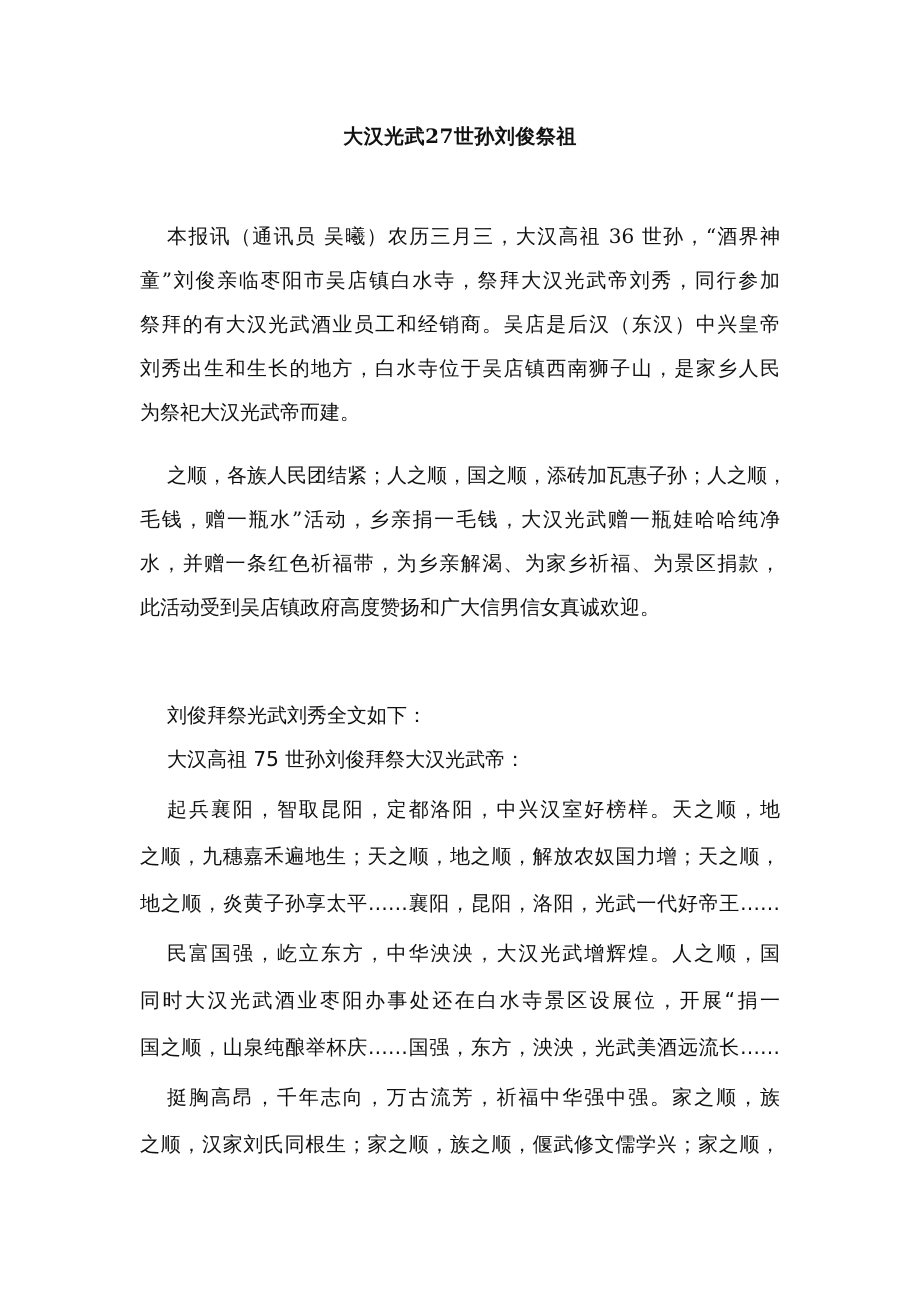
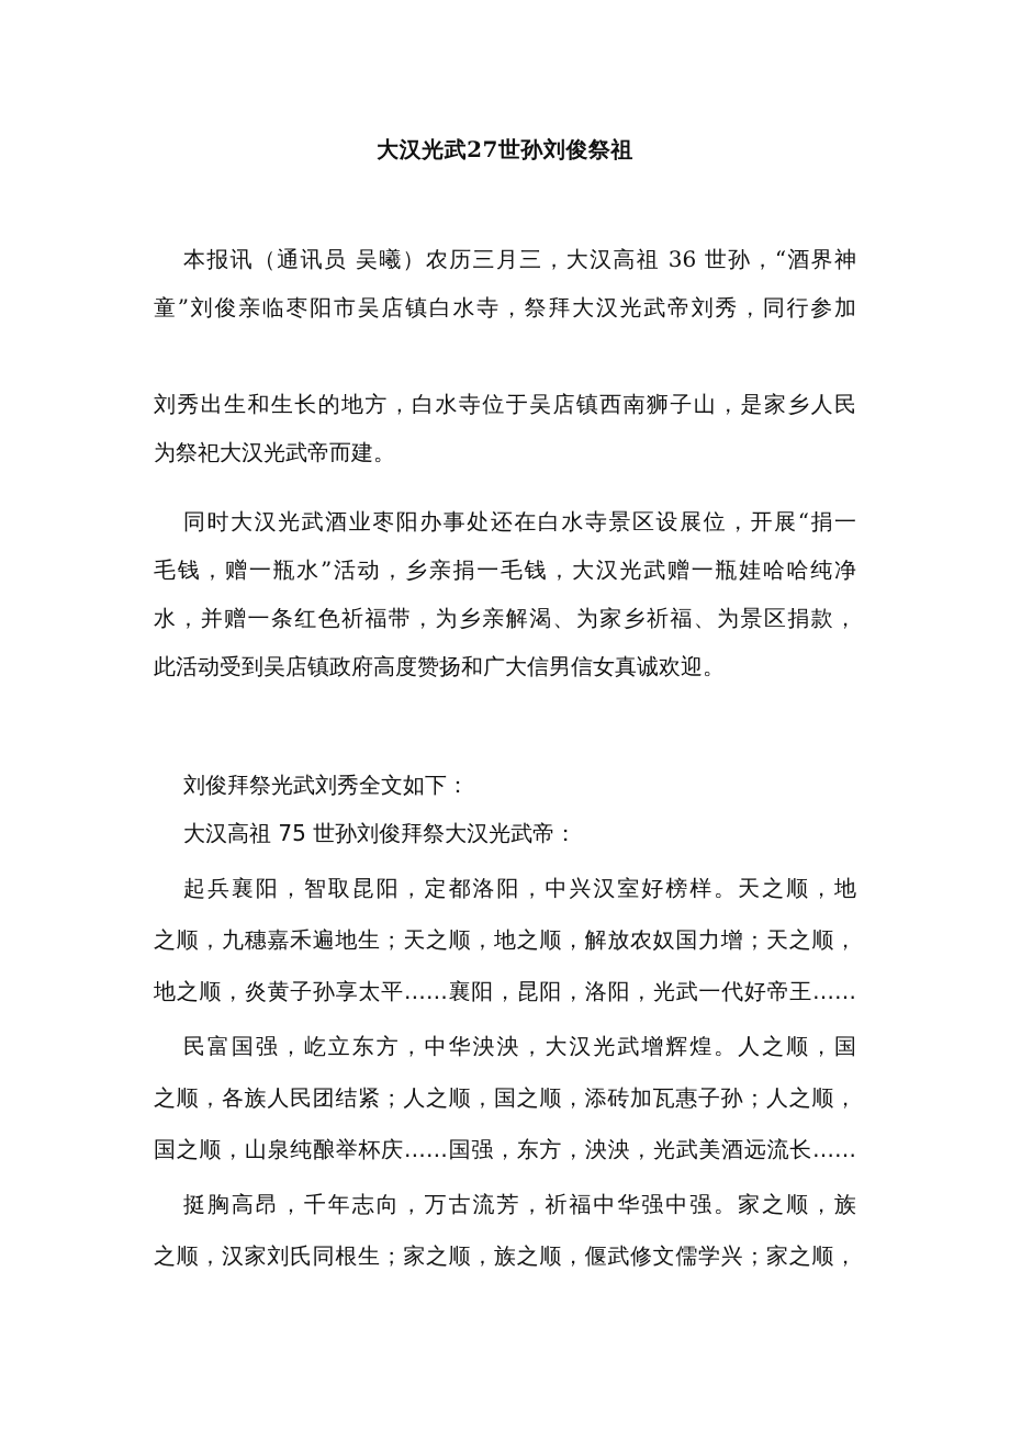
  大汉光武27世孙刘俊祭祖
  本报讯（通讯员 吴曦）农历三月三，大汉高祖 36 世孙，“酒界神
  童”刘俊亲临枣阳市吴店镇白水寺，祭拜大汉光武帝刘秀，同行参加
- 祭拜的有大汉光武酒业员工和经销商。吴店是后汉（东汉）中兴皇帝
  刘秀出生和生长的地方，白水寺位于吴店镇西南狮子山，是家乡人民
  为祭祀大汉光武帝而建。
- 之顺，各族人民团结紧；人之顺，国之顺，添砖加瓦惠子孙；人之顺，
+ 同时大汉光武酒业枣阳办事处还在白水寺景区设展位，开展“捐一
  毛钱，赠一瓶水”活动，乡亲捐一毛钱，大汉光武赠一瓶娃哈哈纯净
  水，并赠一条红色祈福带，为乡亲解渴、为家乡祈福、为景区捐款，
  此活动受到吴店镇政府高度赞扬和广大信男信女真诚欢迎。
  刘俊拜祭光武刘秀全文如下：
  大汉高祖 75 世孙刘俊拜祭大汉光武帝：
  起兵襄阳，智取昆阳，定都洛阳，中兴汉室好榜样。天之顺，地
  之顺，九穗嘉禾遍地生；天之顺，地之顺，解放农奴国力增；天之顺，
  地之顺，炎黄子孙享太平……襄阳，昆阳，洛阳，光武一代好帝王……
  民富国强，屹立东方，中华泱泱，大汉光武增辉煌。人之顺，国
- 同时大汉光武酒业枣阳办事处还在白水寺景区设展位，开展“捐一
+ 之顺，各族人民团结紧；人之顺，国之顺，添砖加瓦惠子孙；人之顺，
  国之顺，山泉纯酿举杯庆……国强，东方，泱泱，光武美酒远流长……
  挺胸高昂，千年志向，万古流芳，祈福中华强中强。家之顺，族
  之顺，汉家刘氏同根生；家之顺，族之顺，偃武修文儒学兴；家之顺，
